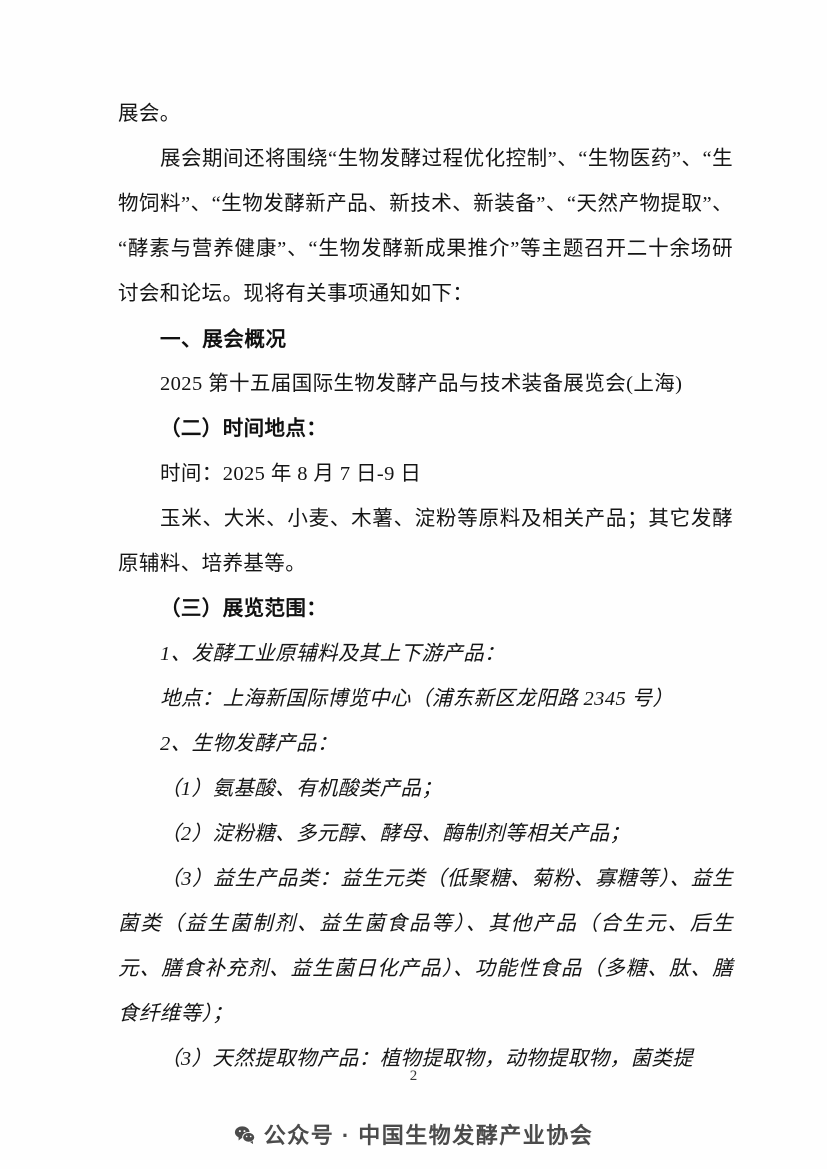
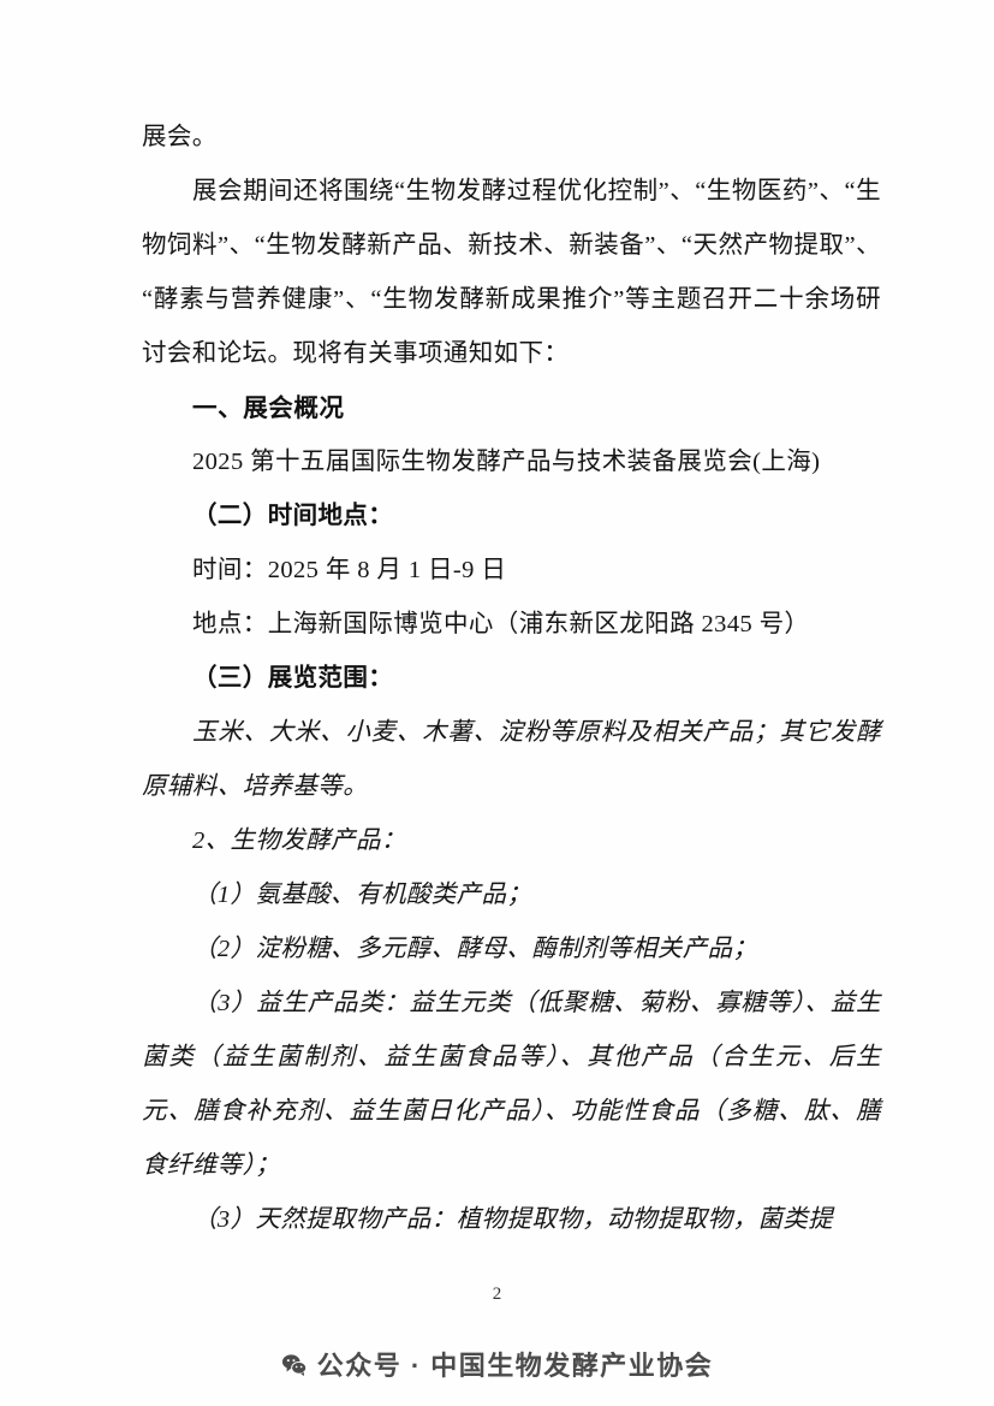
  展会。
  展会期间还将围绕“生物发酵过程优化控制”、“生物医药”、“生物饲料”、“生物发酵新产品、新技术、新装备”、“天然产物提取”、“酵素与营养健康”、“生物发酵新成果推介”等主题召开二十余场研讨会和论坛。现将有关事项通知如下：
  一、展会概况
  2025 第十五届国际生物发酵产品与技术装备展览会(上海)
  （二）时间地点：
- 时间：2025 年 8 月 7 日-9 日
+ 时间：2025 年 8 月 1 日-9 日
- 玉米、大米、小麦、木薯、淀粉等原料及相关产品；其它发酵原辅料、培养基等。
+ 地点：上海新国际博览中心（浦东新区龙阳路 2345 号）
  （三）展览范围：
- 1、发酵工业原辅料及其上下游产品：
- 地点：上海新国际博览中心（浦东新区龙阳路 2345 号）
+ 玉米、大米、小麦、木薯、淀粉等原料及相关产品；其它发酵原辅料、培养基等。
  2、生物发酵产品：
  （1）氨基酸、有机酸类产品；
  （2）淀粉糖、多元醇、酵母、酶制剂等相关产品；
  （3）益生产品类：益生元类（低聚糖、菊粉、寡糖等）、益生菌类（益生菌制剂、益生菌食品等）、其他产品（合生元、后生元、膳食补充剂、益生菌日化产品）、功能性食品（多糖、肽、膳食纤维等）；
  （3）天然提取物产品：植物提取物，动物提取物，菌类提
  2
  公众号 · 中国生物发酵产业协会
